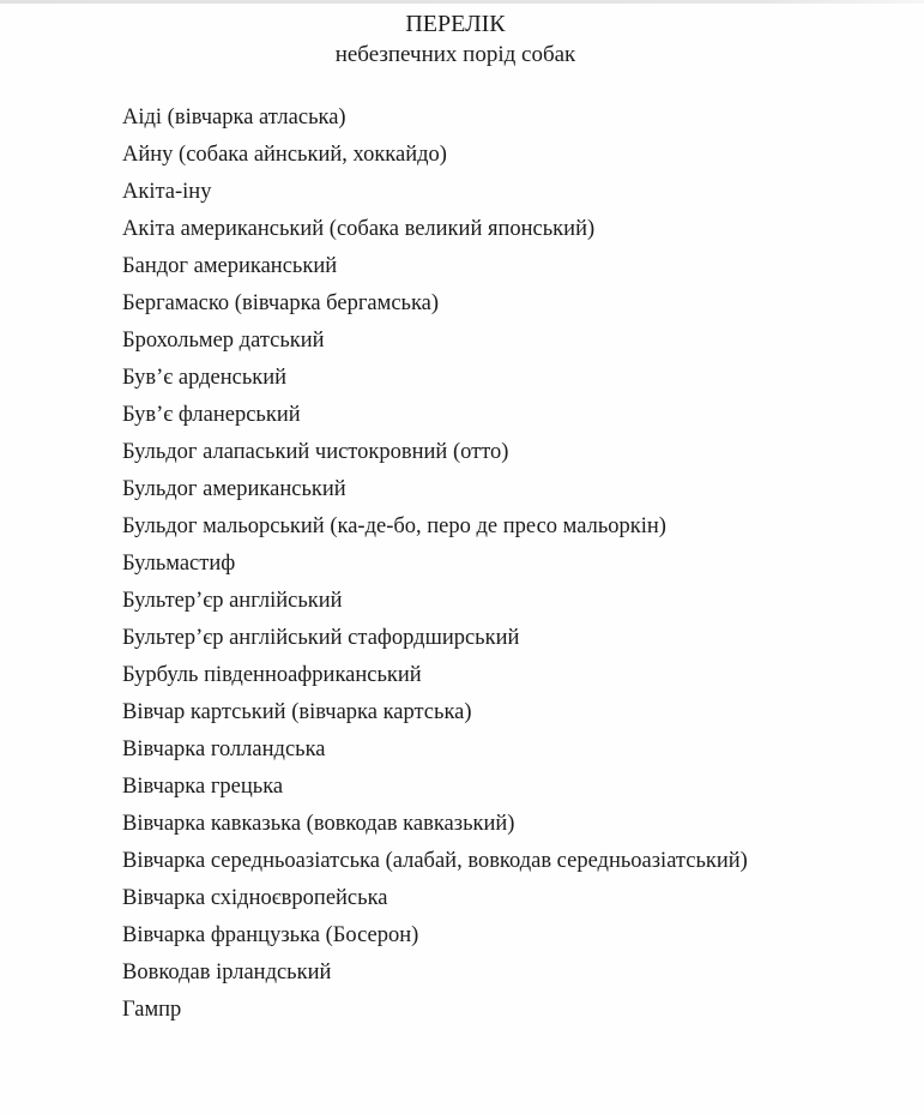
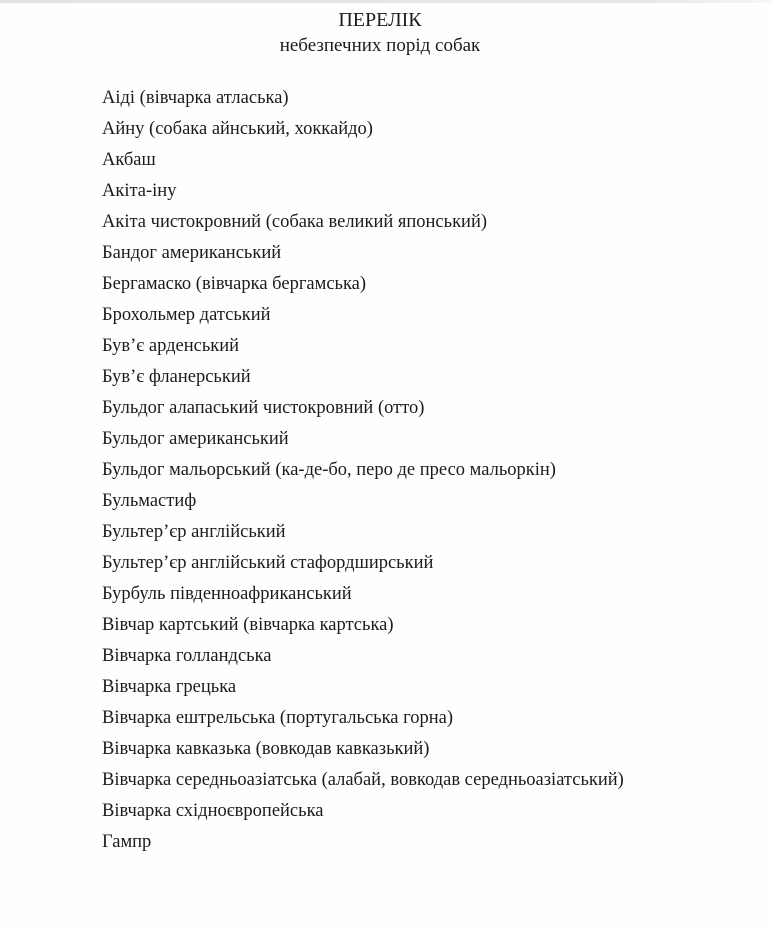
  ПЕРЕЛІК
  небезпечних порід собак
  Аіді (вівчарка атласька)
  Айну (собака айнський, хоккайдо)
+ Акбаш
  Акіта-іну
- Акіта американський (собака великий японський)
+ Акіта чистокровний (собака великий японський)
  Бандог американський
  Бергамаско (вівчарка бергамська)
  Брохольмер датський
  Був’є арденський
  Був’є фланерський
  Бульдог алапаський чистокровний (отто)
  Бульдог американський
  Бульдог мальорський (ка-де-бо, перо де пресо мальоркін)
  Бульмастиф
  Бультер’єр англійський
  Бультер’єр англійський стафордширський
  Бурбуль південноафриканський
  Вівчар картський (вівчарка картська)
  Вівчарка голландська
  Вівчарка грецька
+ Вівчарка ештрельська (португальська горна)
  Вівчарка кавказька (вовкодав кавказький)
  Вівчарка середньоазіатська (алабай, вовкодав середньоазіатський)
  Вівчарка східноєвропейська
- Вівчарка французька (Босерон)
- Вовкодав ірландський
  Гампр
